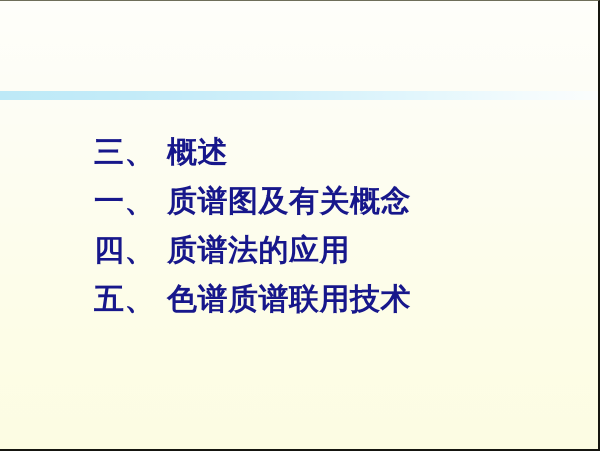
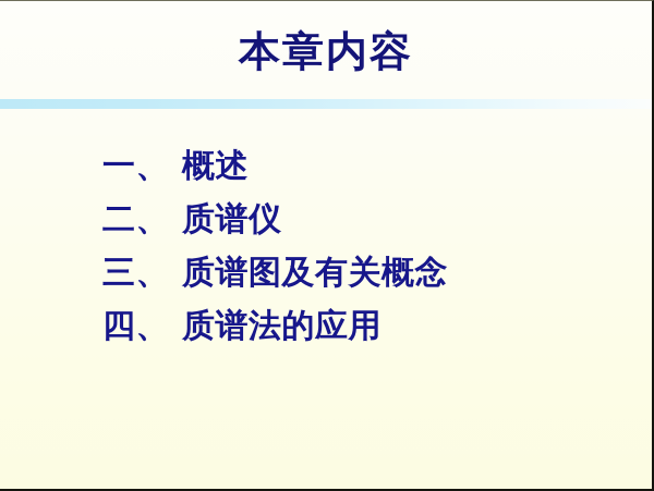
+ 本章内容
- 三、 概述
+ 一、 概述
+ 二、 质谱仪
- 一、 质谱图及有关概念
+ 三、 质谱图及有关概念
  四、 质谱法的应用
- 五、 色谱质谱联用技术
